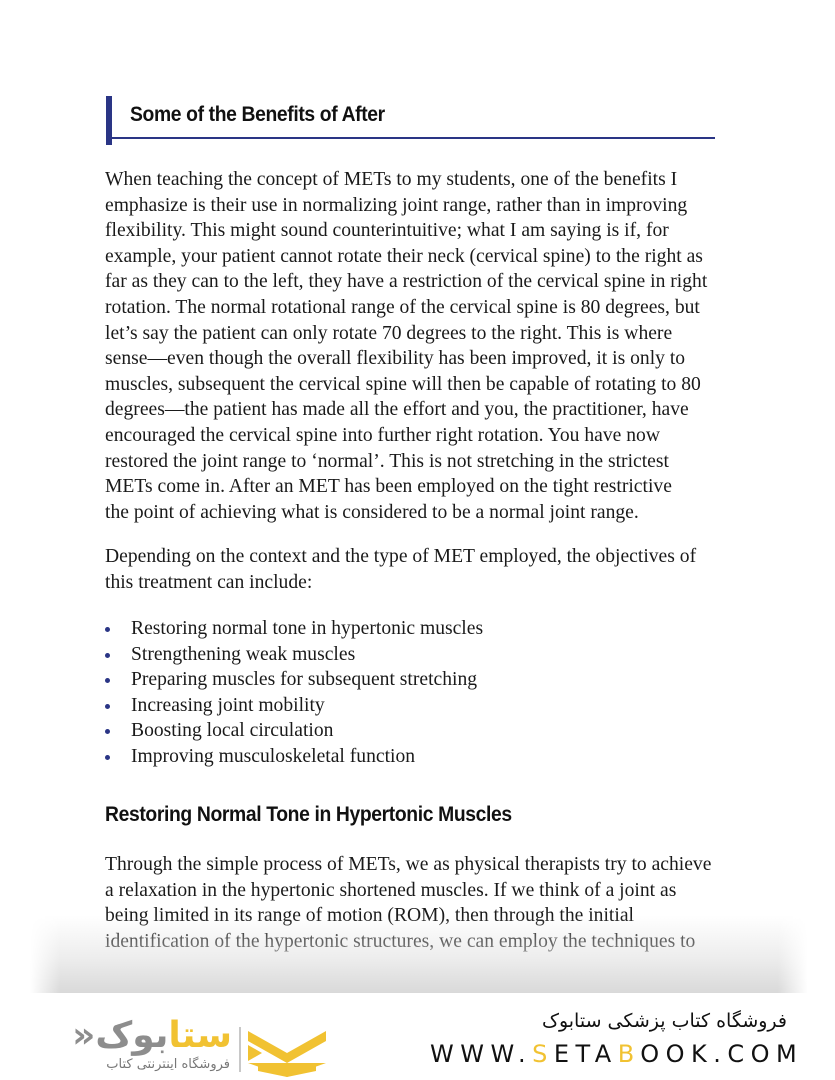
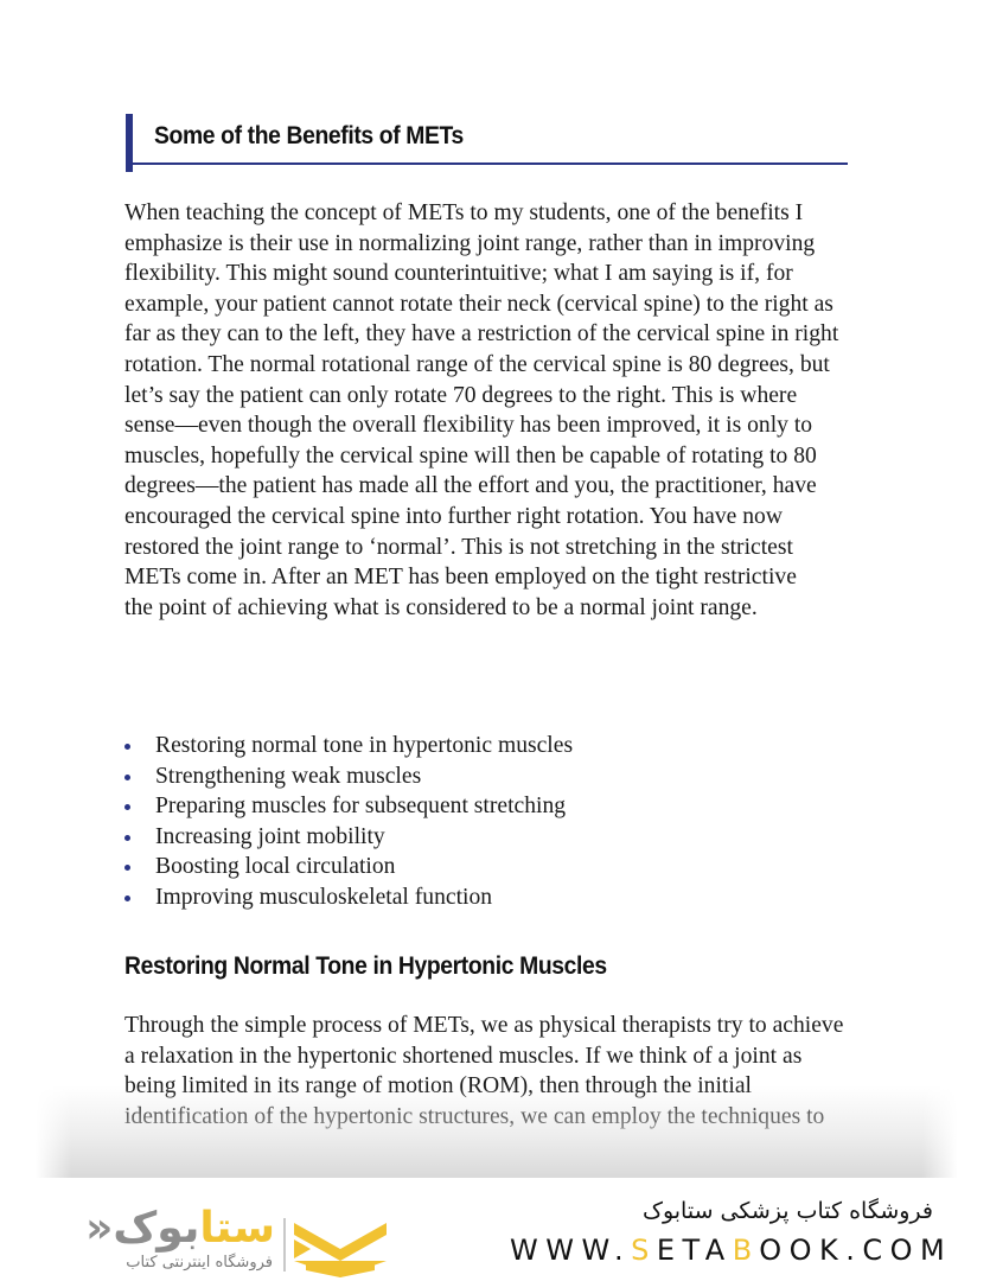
- Some of the Benefits of After
+ Some of the Benefits of METs
  When teaching the concept of METs to my students, one of the benefits I
  emphasize is their use in normalizing joint range, rather than in improving
  flexibility. This might sound counterintuitive; what I am saying is if, for
  example, your patient cannot rotate their neck (cervical spine) to the right as
  far as they can to the left, they have a restriction of the cervical spine in right
  rotation. The normal rotational range of the cervical spine is 80 degrees, but
  let’s say the patient can only rotate 70 degrees to the right. This is where
  sense—even though the overall flexibility has been improved, it is only to
- muscles, subsequent the cervical spine will then be capable of rotating to 80
+ muscles, hopefully the cervical spine will then be capable of rotating to 80
  degrees—the patient has made all the effort and you, the practitioner, have
  encouraged the cervical spine into further right rotation. You have now
  restored the joint range to ‘normal’. This is not stretching in the strictest
  METs come in. After an MET has been employed on the tight restrictive
  the point of achieving what is considered to be a normal joint range.
- Depending on the context and the type of MET employed, the objectives of
- this treatment can include:
  Restoring normal tone in hypertonic muscles
  Strengthening weak muscles
  Preparing muscles for subsequent stretching
  Increasing joint mobility
  Boosting local circulation
  Improving musculoskeletal function
  Restoring Normal Tone in Hypertonic Muscles
  Through the simple process of METs, we as physical therapists try to achieve
  a relaxation in the hypertonic shortened muscles. If we think of a joint as
  ستابوک«
  فروشگاه اینترنتی کتاب
  فروشگاه کتاب پزشکی ستابوک
  WWW.SETABOOK.COM
